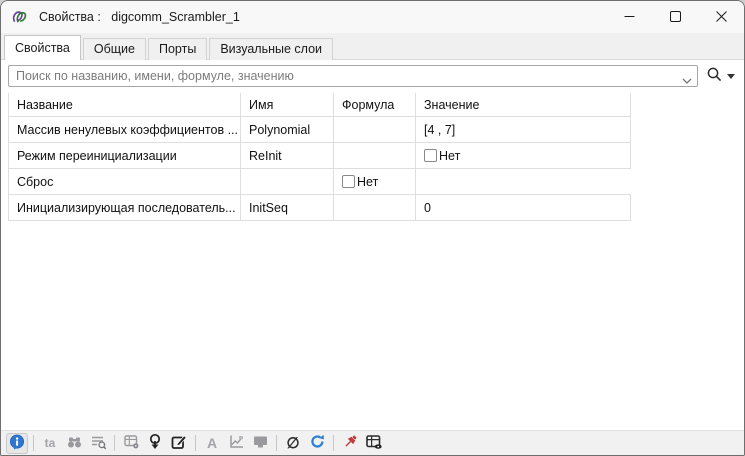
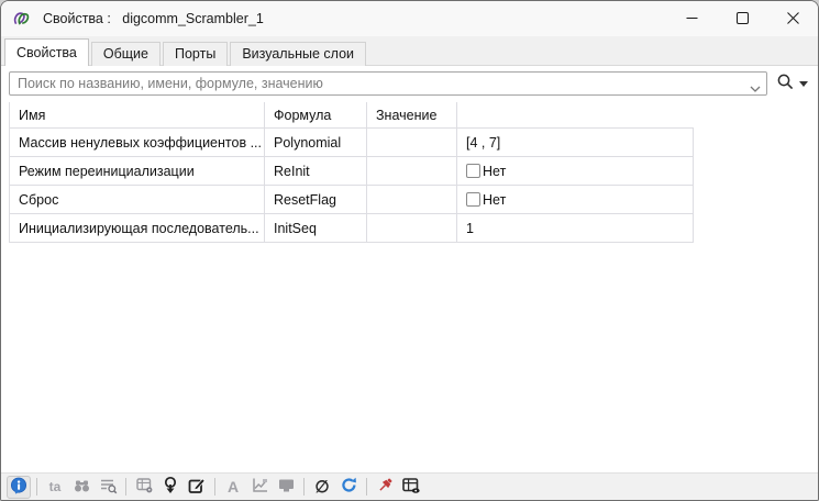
  Свойства : digcomm_Scrambler_1
  Свойства
  Общие
  Порты
  Визуальные слои
  Поиск по названию, имени, формуле, значению
- Название
  Имя
  Формула
  Значение
  Массив ненулевых коэффициентов ...
  Polynomial
  [4 , 7]
  Режим переинициализации
  ReInit
  Нет
  Сброс
+ ResetFlag
  Нет
  Инициализирующая последователь...
  InitSeq
- 0
+ 1
  ta
  A
  ∅
